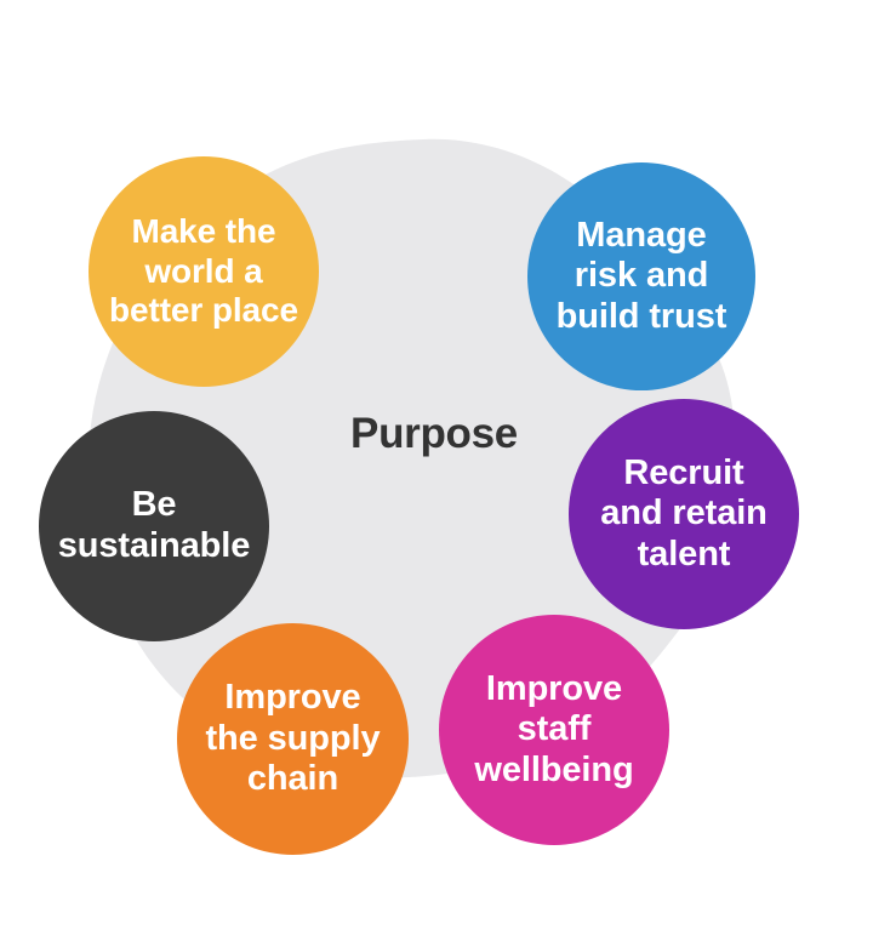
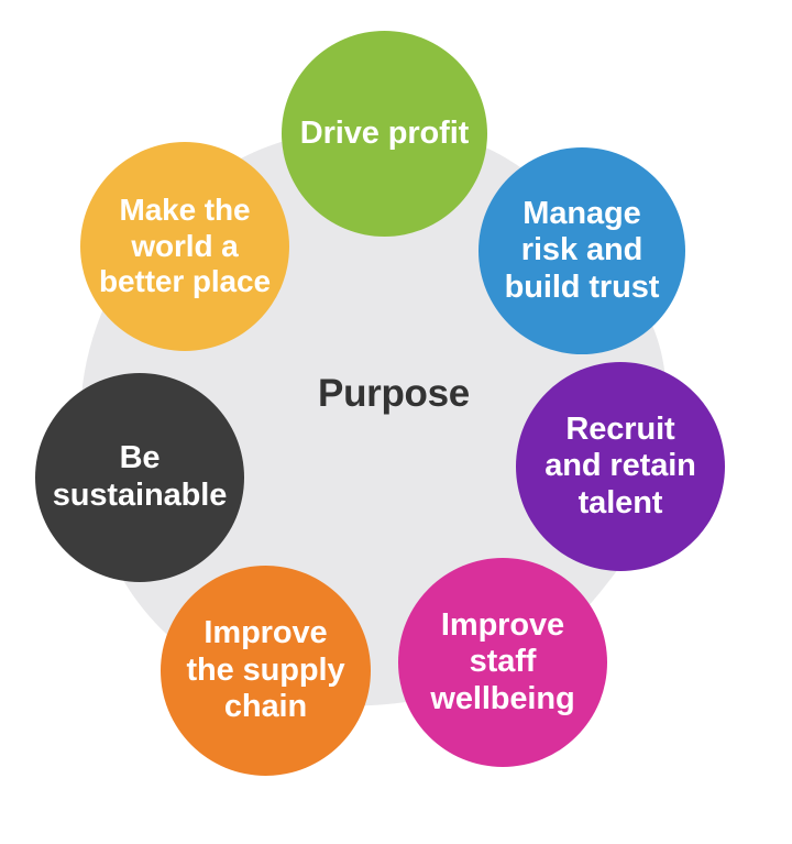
+ Drive profit
  Manage
  risk and
  build trust
  Recruit
  and retain
  talent
  Improve
  staff
  wellbeing
  Improve
  the supply
  chain
  Be
  sustainable
  Make the
  world a
  better place
  Purpose
